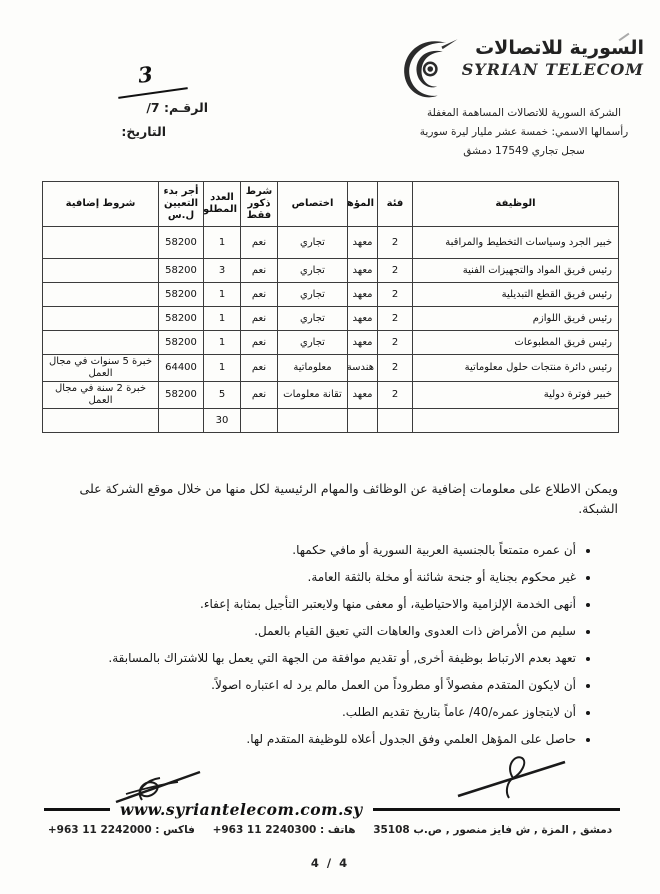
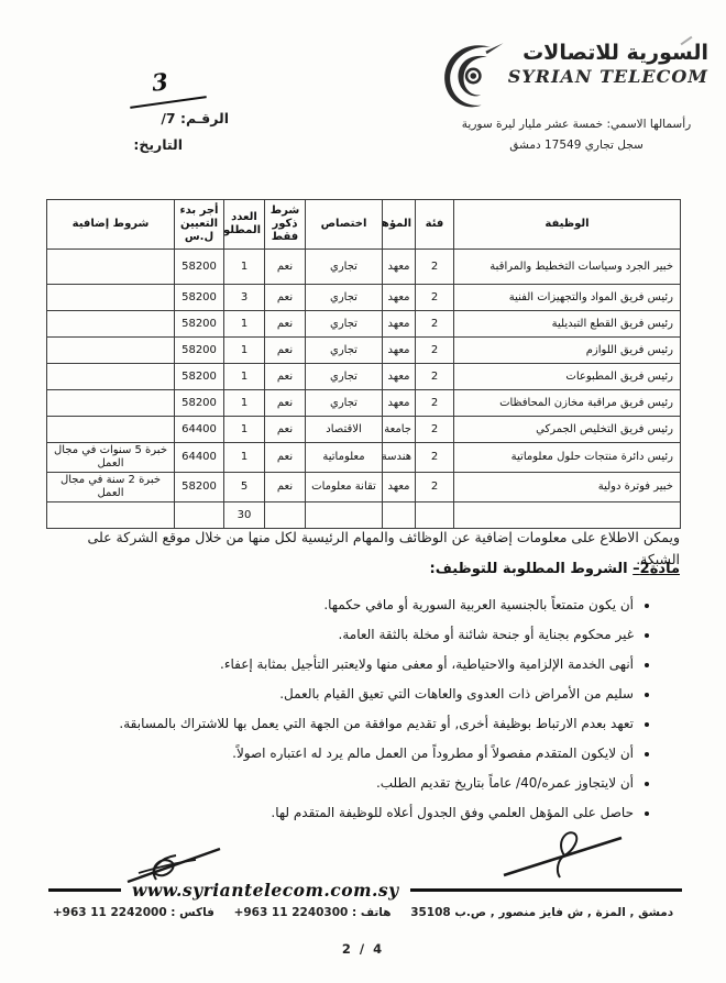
  الرقـم: /7
  التاريخ:
  السورية للاتصالات
  SYRIAN TELECOM
- الشركة السورية للاتصالات المساهمة المغفلة
  رأسمالها الاسمي: خمسة عشر مليار ليرة سورية
  سجل تجاري 17549 دمشق
  الوظيفة	فئة	المؤه	اختصاص	شرط ذكور فقط	العدد المطلو	أجر بدء التعيين ل.س	شروط إضافية
  خبير الجرد وسياسات التخطيط والمراقبة	2	معهد	تجاري	نعم	1	58200
  رئيس فريق المواد والتجهيزات الفنية	2	معهد	تجاري	نعم	3	58200
  رئيس فريق القطع التبديلية	2	معهد	تجاري	نعم	1	58200
  رئيس فريق اللوازم	2	معهد	تجاري	نعم	1	58200
  رئيس فريق المطبوعات	2	معهد	تجاري	نعم	1	58200
+ رئيس فريق مراقبة مخازن المحافظات	2	معهد	تجاري	نعم	1	58200
+ رئيس فريق التخليص الجمركي	2	جامعة	الاقتصاد	نعم	1	64400
  رئيس دائرة منتجات حلول معلوماتية	2	هندسة	معلوماتية	نعم	1	64400	خبرة 5 سنوات في مجال العمل
  خبير فوترة دولية	2	معهد	تقانة معلومات	نعم	5	58200	خبرة 2 سنة في مجال العمل
  					30
  ويمكن الاطلاع على معلومات إضافية عن الوظائف والمهام الرئيسية لكل منها من خلال موقع الشركة على الشبكة.
+ مادة2– الشروط المطلوبة للتوظيف:
- أن عمره متمتعاً بالجنسية العربية السورية أو مافي حكمها.
+ أن يكون متمتعاً بالجنسية العربية السورية أو مافي حكمها.
  غير محكوم بجناية أو جنحة شائنة أو مخلة بالثقة العامة.
  أنهى الخدمة الإلزامية والاحتياطية، أو معفى منها ولايعتبر التأجيل بمثابة إعفاء.
  سليم من الأمراض ذات العدوى والعاهات التي تعيق القيام بالعمل.
  تعهد بعدم الارتباط بوظيفة أخرى, أو تقديم موافقة من الجهة التي يعمل بها للاشتراك بالمسابقة.
  أن لايكون المتقدم مفصولاً أو مطروداً من العمل مالم يرد له اعتباره اصولاً.
  أن لايتجاوز عمره/40/ عاماً بتاريخ تقديم الطلب.
  حاصل على المؤهل العلمي وفق الجدول أعلاه للوظيفة المتقدم لها.
  www.syriantelecom.com.sy
  دمشق , المزة , ش فايز منصور , ص.ب 35108 هاتف : +963 11 2240300 فاكس : +963 11 2242000
- 4 / 4
+ 2 / 4
